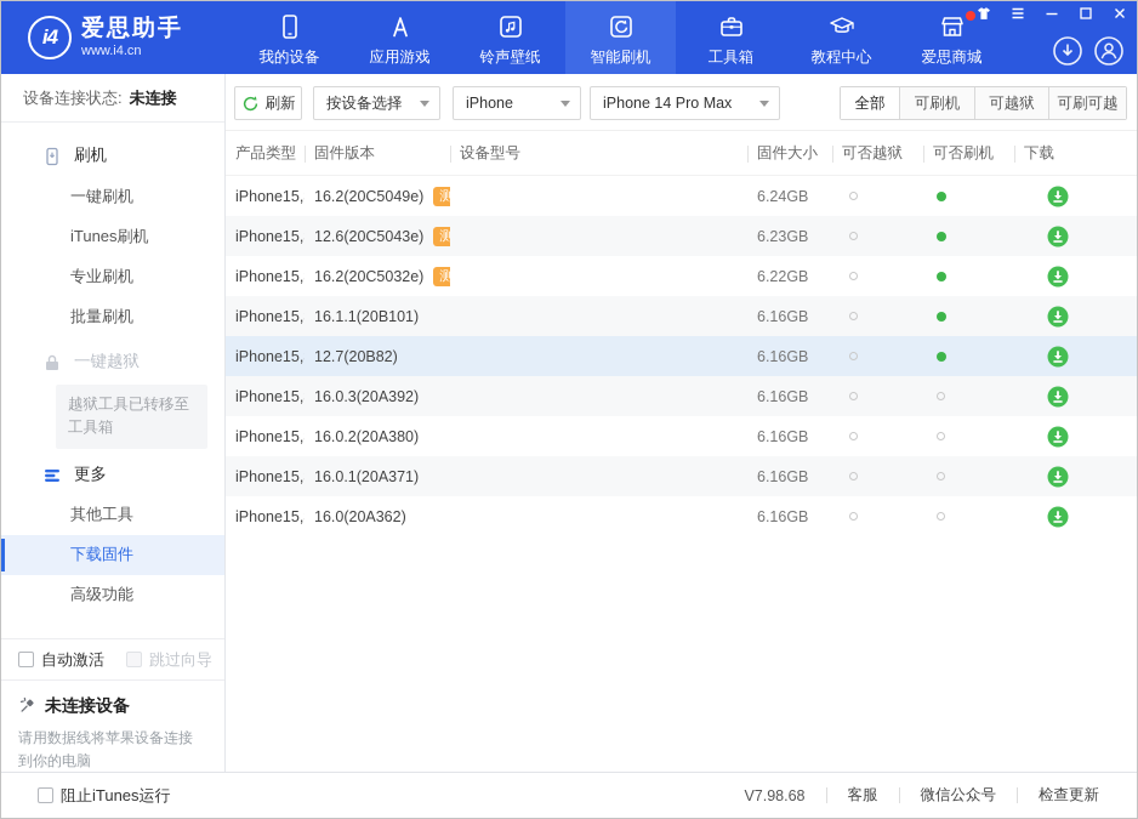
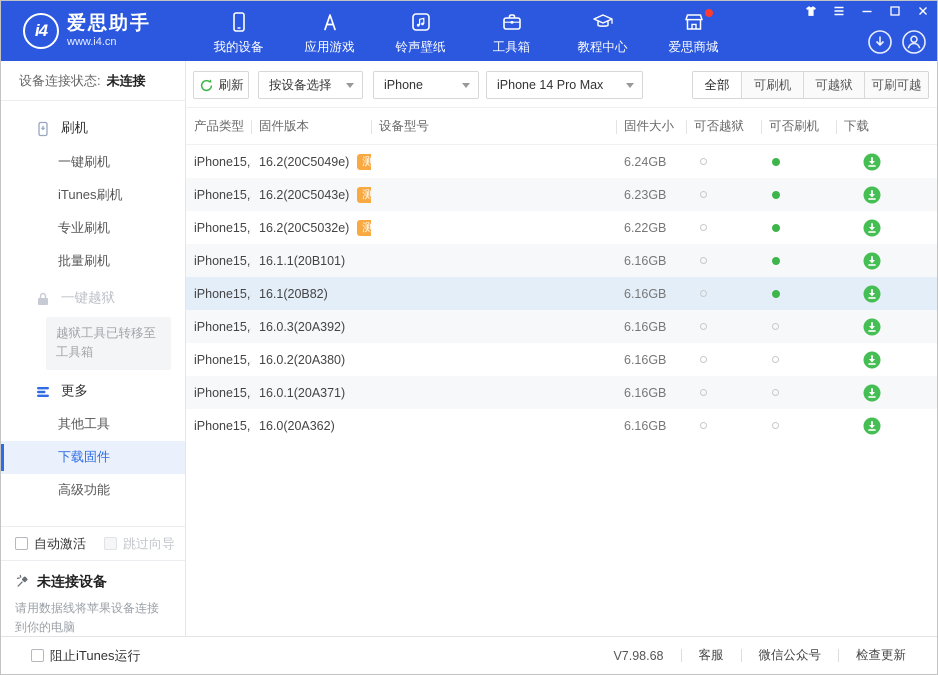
  i4
  爱思助手
  www.i4.cn
  我的设备
  应用游戏
  铃声壁纸
- 智能刷机
  工具箱
  教程中心
  爱思商城
  设备连接状态:
  未连接
  刷机
  一键刷机
  iTunes刷机
  专业刷机
  批量刷机
  一键越狱
  越狱工具已转移至工具箱
  更多
  其他工具
  下载固件
  高级功能
  自动激活
  跳过向导
  未连接设备
  请用数据线将苹果设备连接到你的电脑
  刷新
  按设备选择
  iPhone
  iPhone 14 Pro Max
  全部
  可刷机
  可越狱
  可刷可越
  产品类型
  固件版本
  设备型号
  固件大小
  可否越狱
  可否刷机
  下载
  iPhone15,
  16.2(20C5049e)
  6.24GB
  iPhone15,
- 12.6(20C5043e)
+ 16.2(20C5043e)
  6.23GB
  iPhone15,
  16.2(20C5032e)
  6.22GB
  iPhone15,
  16.1.1(20B101)
  6.16GB
  iPhone15,
- 12.7(20B82)
+ 16.1(20B82)
  6.16GB
  iPhone15,
  16.0.3(20A392)
  6.16GB
  iPhone15,
  16.0.2(20A380)
  6.16GB
  iPhone15,
  16.0.1(20A371)
  6.16GB
  iPhone15,
  16.0(20A362)
  6.16GB
  阻止iTunes运行
  V7.98.68
  客服
  微信公众号
  检查更新
